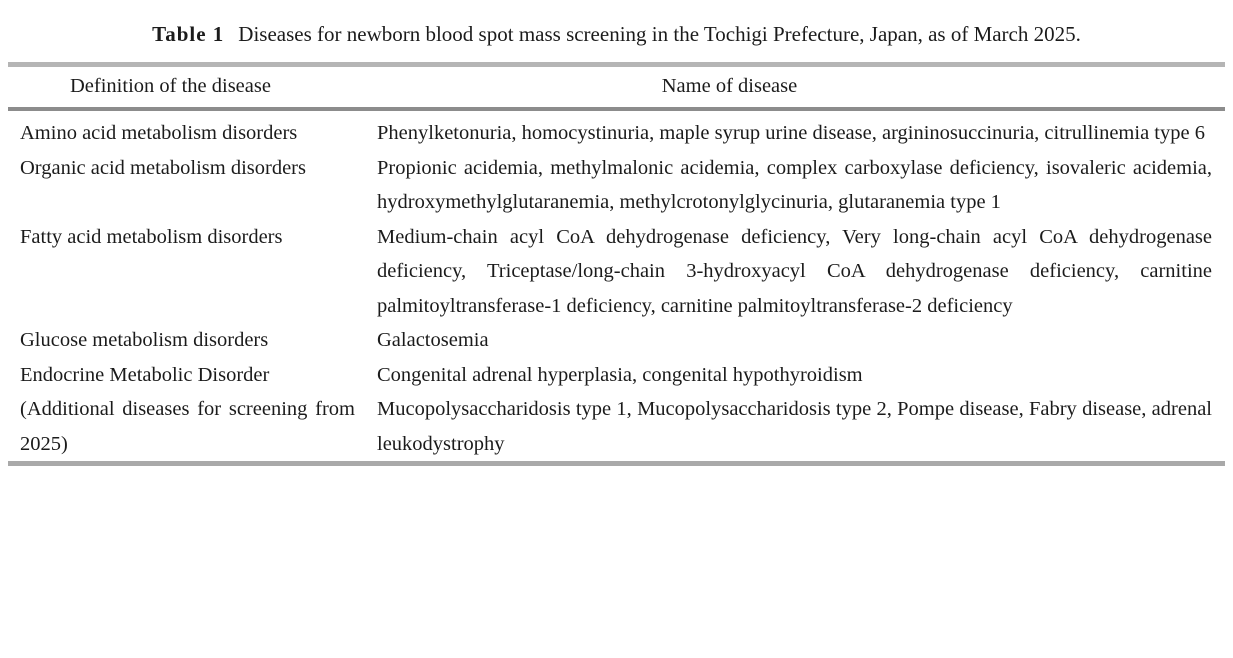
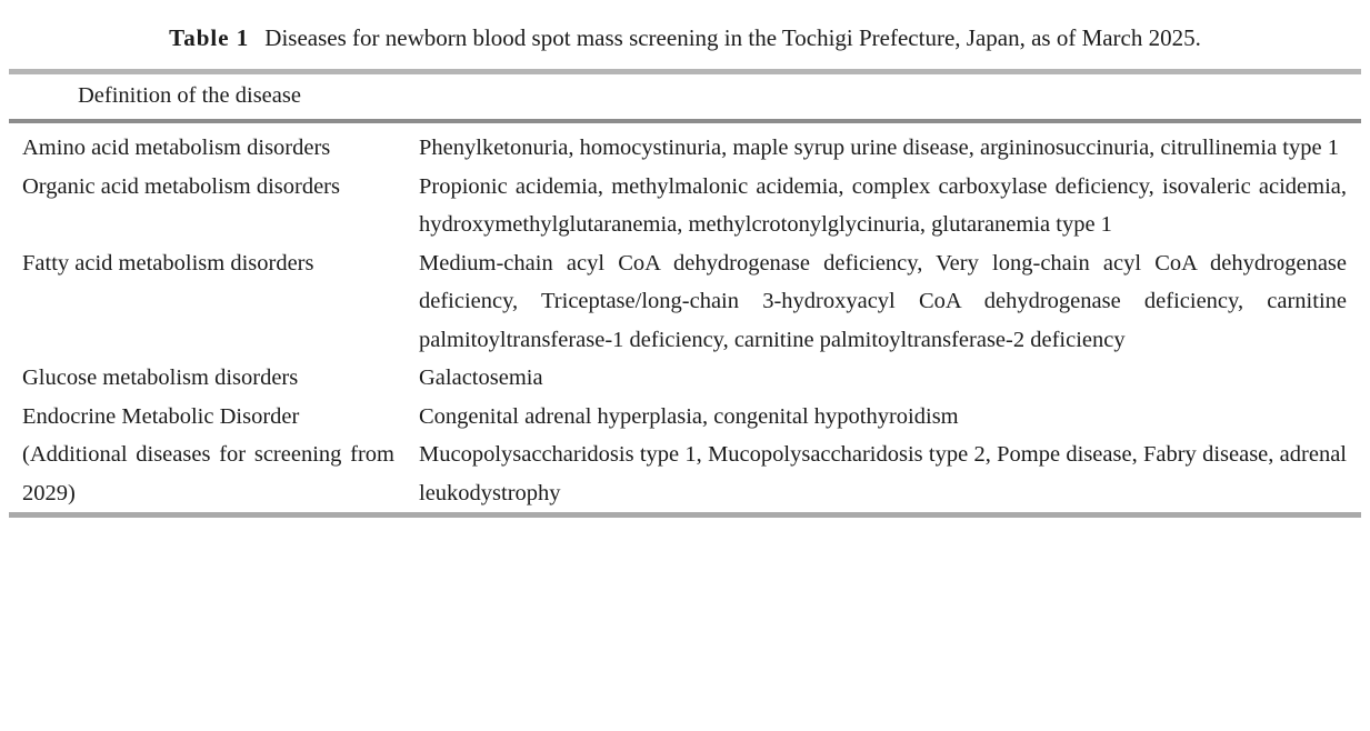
  Table 1 Diseases for newborn blood spot mass screening in the Tochigi Prefecture, Japan, as of March 2025.
  Definition of the disease
- Name of disease
  Amino acid metabolism disorders
- Phenylketonuria, homocystinuria, maple syrup urine disease, argininosuccinuria, citrullinemia type 6
+ Phenylketonuria, homocystinuria, maple syrup urine disease, argininosuccinuria, citrullinemia type 1
  Organic acid metabolism disorders
  Propionic acidemia, methylmalonic acidemia, complex carboxylase deficiency, isovaleric acidemia, hydroxymethylglutaranemia, methylcrotonylglycinuria, glutaranemia type 1
  Fatty acid metabolism disorders
  Medium-chain acyl CoA dehydrogenase deficiency, Very long-chain acyl CoA dehydrogenase deficiency, Triceptase/long-chain 3-hydroxyacyl CoA dehydrogenase deficiency, carnitine palmitoyltransferase-1 deficiency, carnitine palmitoyltransferase-2 deficiency
  Glucose metabolism disorders
  Galactosemia
  Endocrine Metabolic Disorder
  Congenital adrenal hyperplasia, congenital hypothyroidism
- (Additional diseases for screening from 2025)
+ (Additional diseases for screening from 2029)
  Mucopolysaccharidosis type 1, Mucopolysaccharidosis type 2, Pompe disease, Fabry disease, adrenal leukodystrophy
